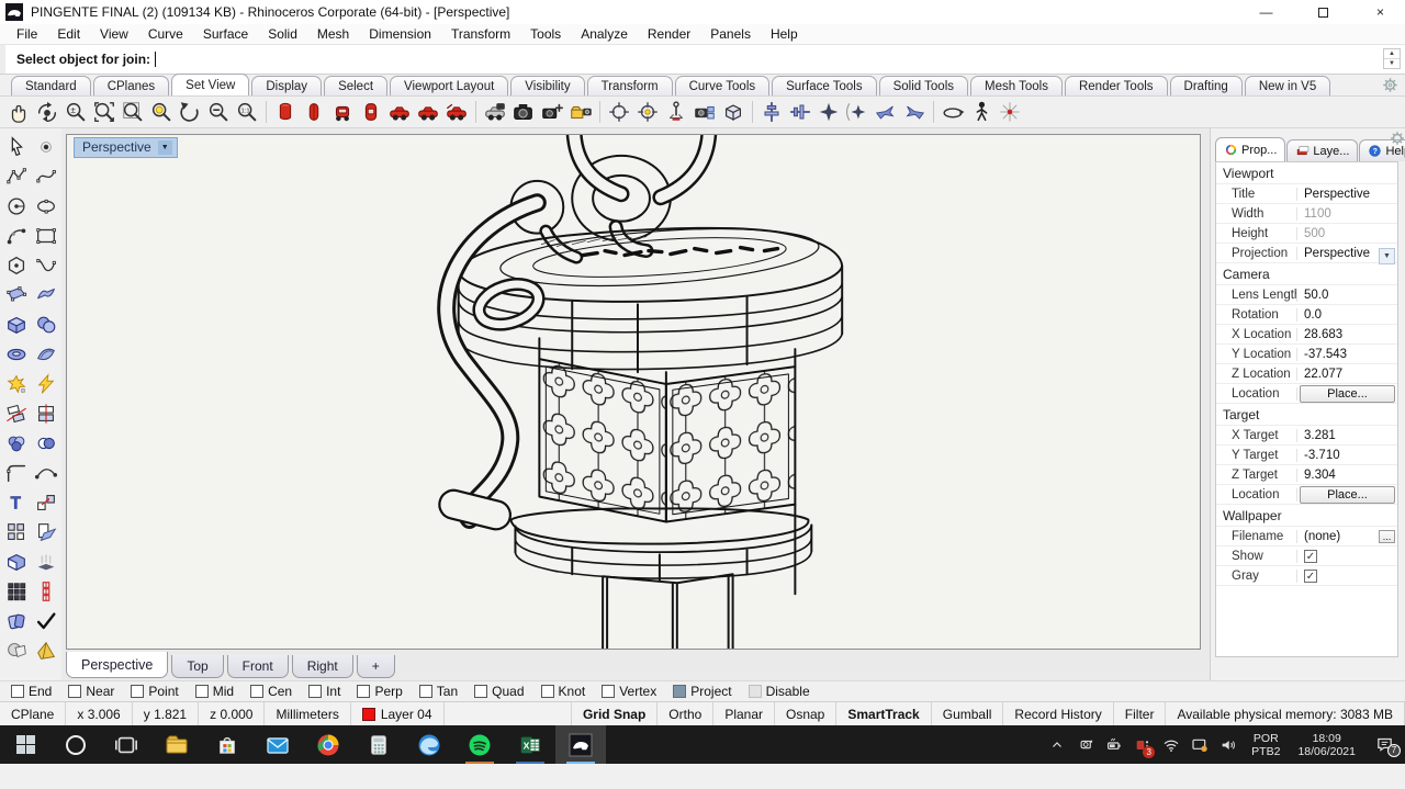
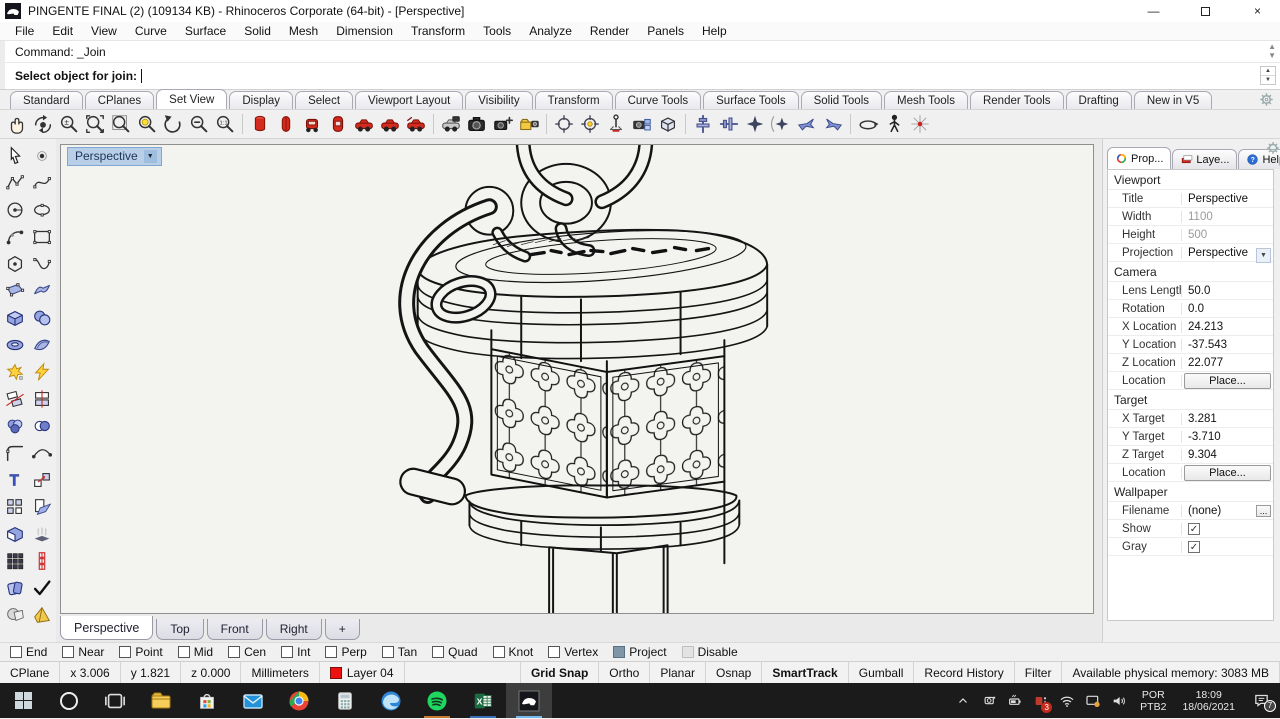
  PINGENTE FINAL (2) (109134 KB) - Rhinoceros Corporate (64-bit) - [Perspective]
  —
  ×
  File
  Edit
  View
  Curve
  Surface
  Solid
  Mesh
  Dimension
  Transform
  Tools
  Analyze
  Render
  Panels
  Help
+ Command: _Join
+ ▲
+ ▼
  Select object for join:
  Standard
  CPlanes
  Set View
  Display
  Select
  Viewport Layout
  Visibility
  Transform
  Curve Tools
  Surface Tools
  Solid Tools
  Mesh Tools
  Render Tools
  Drafting
  New in V5
  ±
  T
  Perspective
  Perspective
  Top
  Front
  Right
  +
  Prop...
  Laye...
  Hel
  Viewport
  Title
  Perspective
  Width
  1100
  Height
  500
  Projection
  Perspective
  Camera
  Lens Lengt
  50.0
  Rotation
  0.0
  X Location
- 28.683
+ 24.213
  Y Location
  -37.543
  Z Location
  22.077
  Location
  Place...
  Target
  X Target
  3.281
  Y Target
  -3.710
  Z Target
  9.304
  Location
  Place...
  Wallpaper
  Filename
  (none)
  ...
  Show
  ✓
  Gray
  ✓
  End
  Near
  Point
  Mid
  Cen
  Int
  Perp
  Tan
  Quad
  Knot
  Vertex
  Project
  Disable
  CPlane
  x 3.006
  y 1.821
  z 0.000
  Millimeters
  Layer 04
  Grid Snap
  Ortho
  Planar
  Osnap
  SmartTrack
  Gumball
  Record History
  Filter
  Available physical memory: 3083 MB
  X
  3
  POR
  PTB2
  18:09
  18/06/2021
  7
